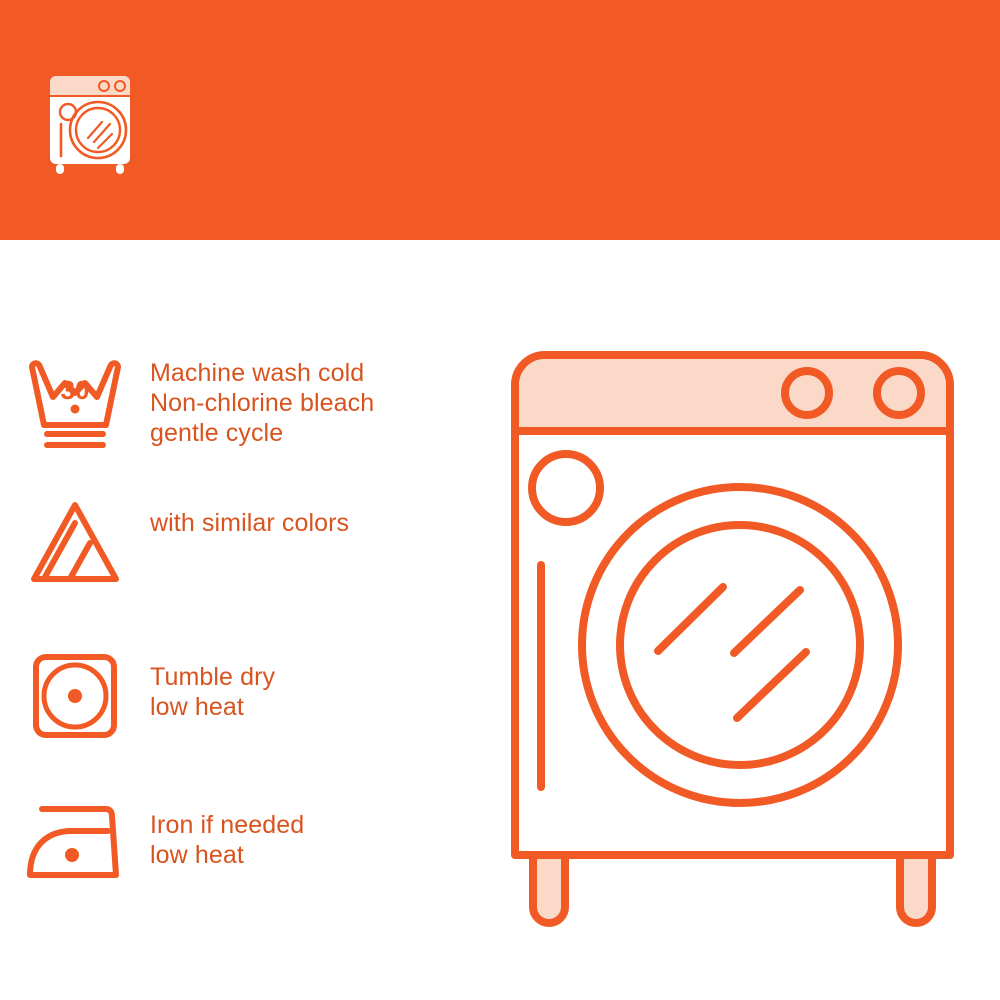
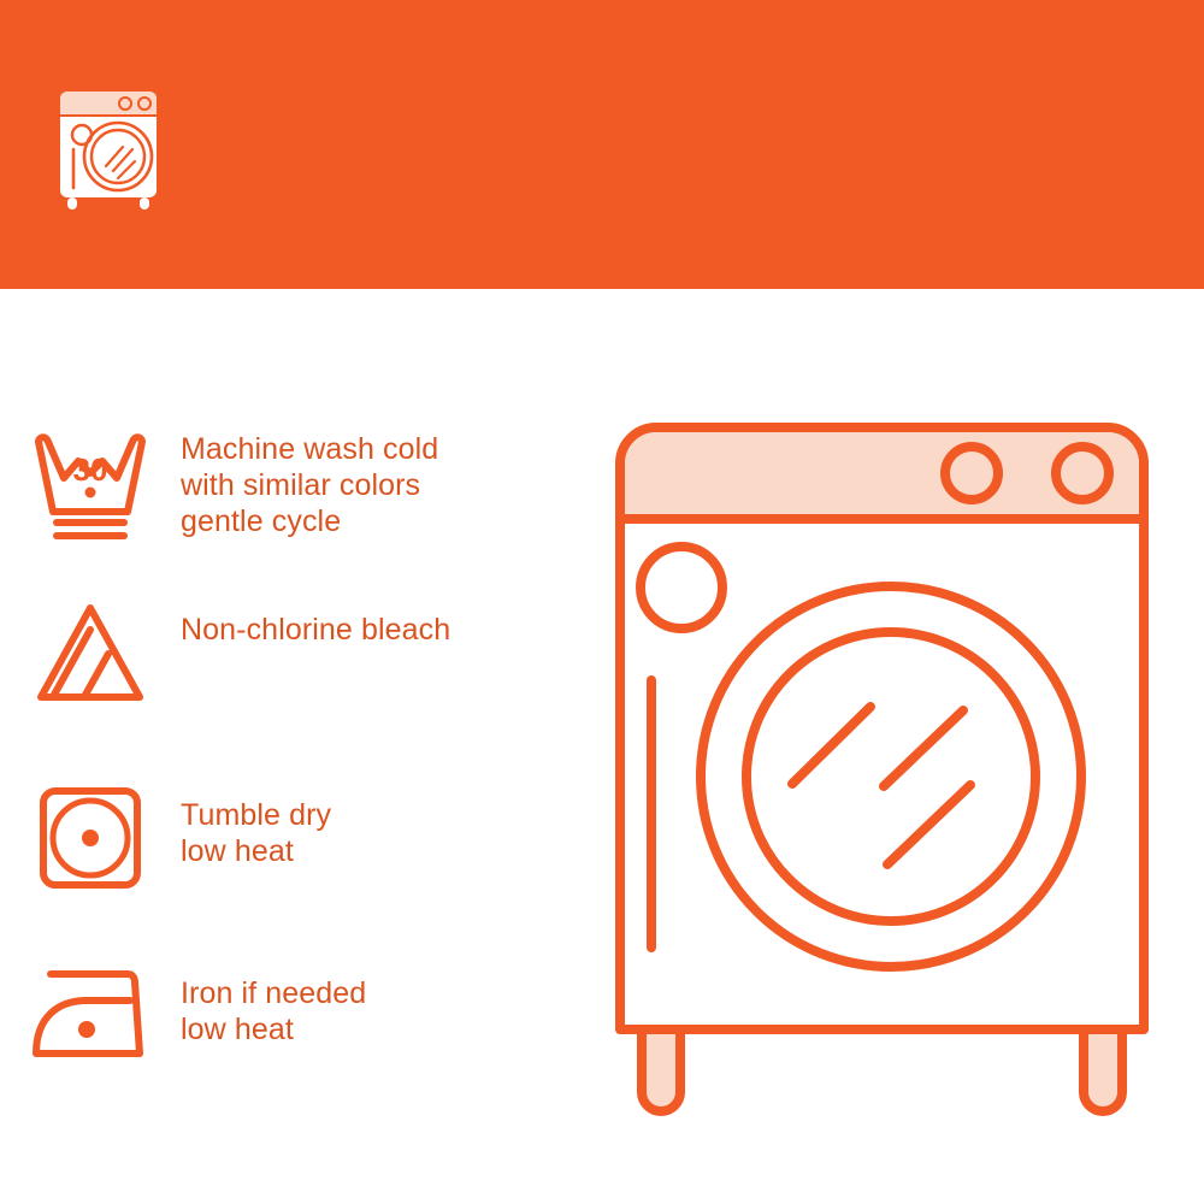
  30
  Machine wash cold
- Non-chlorine bleach
+ with similar colors
  gentle cycle
- with similar colors
+ Non-chlorine bleach
  Tumble dry
  low heat
  Iron if needed
  low heat
